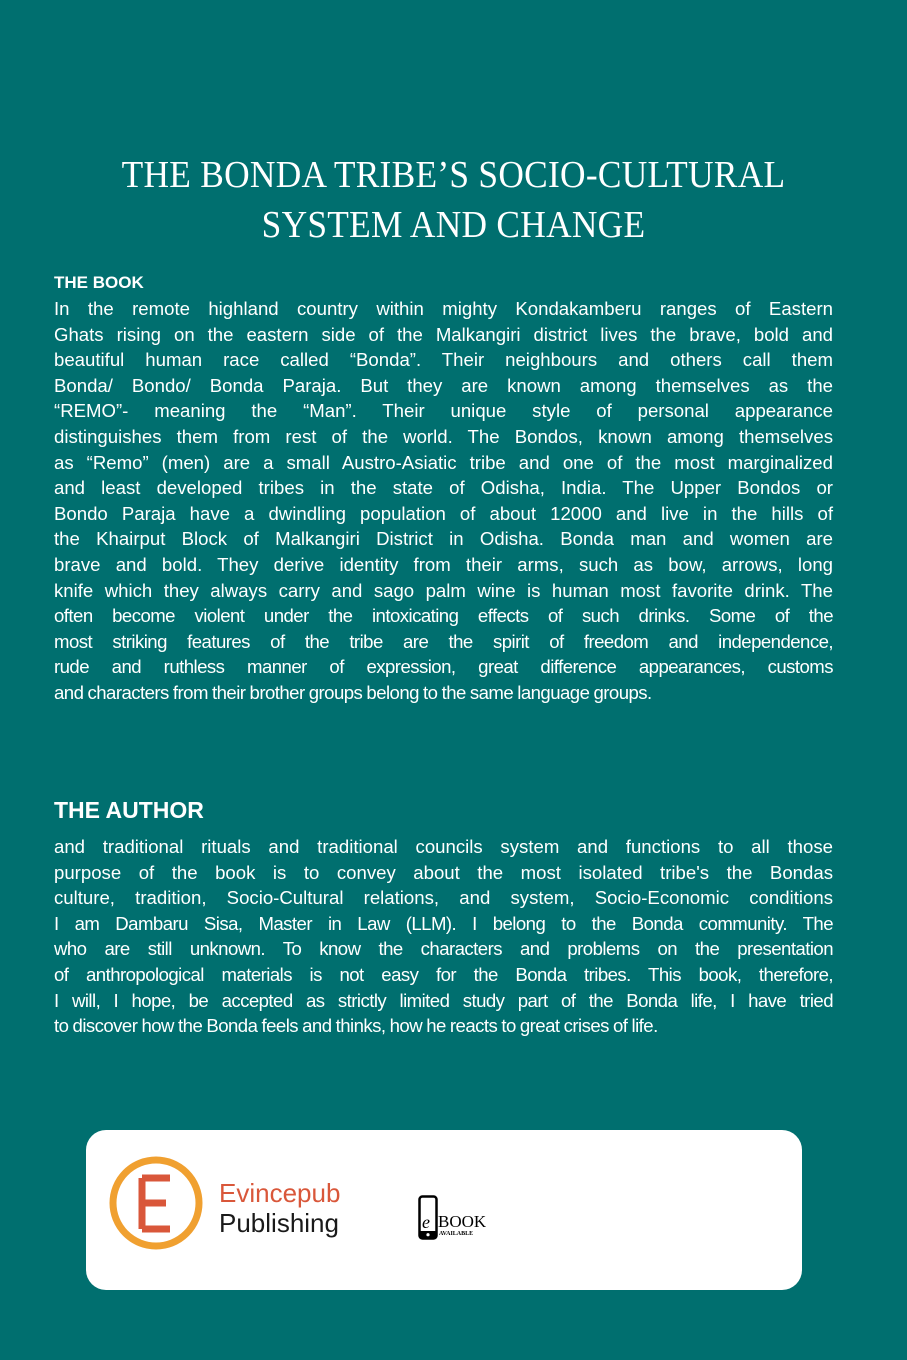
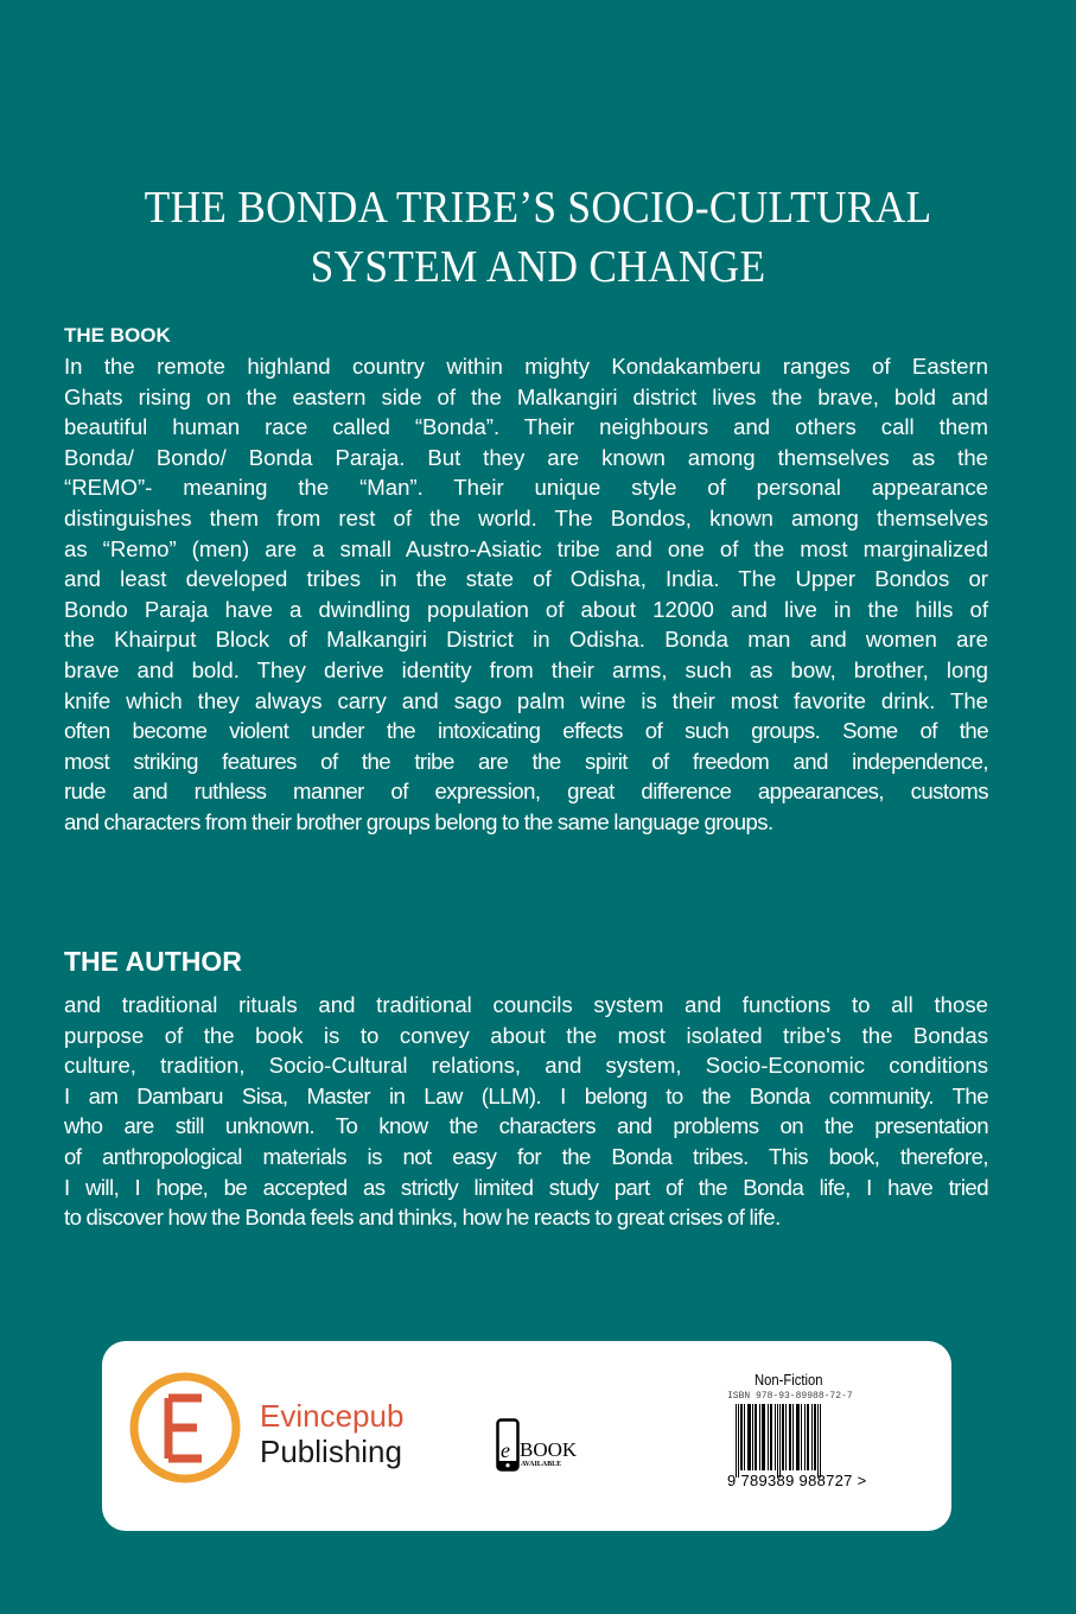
  THE BONDA TRIBE’S SOCIO-CULTURAL
  SYSTEM AND CHANGE
  THE BOOK
  In the remote highland country within mighty Kondakamberu ranges of Eastern
  Ghats rising on the eastern side of the Malkangiri district lives the brave, bold and
  beautiful human race called “Bonda”. Their neighbours and others call them
  Bonda/ Bondo/ Bonda Paraja. But they are known among themselves as the
  “REMO”- meaning the “Man”. Their unique style of personal appearance
  distinguishes them from rest of the world. The Bondos, known among themselves
  as “Remo” (men) are a small Austro-Asiatic tribe and one of the most marginalized
  and least developed tribes in the state of Odisha, India. The Upper Bondos or
  Bondo Paraja have a dwindling population of about 12000 and live in the hills of
  the Khairput Block of Malkangiri District in Odisha. Bonda man and women are
- brave and bold. They derive identity from their arms, such as bow, arrows, long
+ brave and bold. They derive identity from their arms, such as bow, brother, long
- knife which they always carry and sago palm wine is human most favorite drink. The
+ knife which they always carry and sago palm wine is their most favorite drink. The
- often become violent under the intoxicating effects of such drinks. Some of the
+ often become violent under the intoxicating effects of such groups. Some of the
  most striking features of the tribe are the spirit of freedom and independence,
  rude and ruthless manner of expression, great difference appearances, customs
  and characters from their brother groups belong to the same language groups.
  THE AUTHOR
  and traditional rituals and traditional councils system and functions to all those
  purpose of the book is to convey about the most isolated tribe's the Bondas
  culture, tradition, Socio-Cultural relations, and system, Socio-Economic conditions
  I am Dambaru Sisa, Master in Law (LLM). I belong to the Bonda community. The
  who are still unknown. To know the characters and problems on the presentation
  of anthropological materials is not easy for the Bonda tribes. This book, therefore,
  I will, I hope, be accepted as strictly limited study part of the Bonda life, I have tried
  to discover how the Bonda feels and thinks, how he reacts to great crises of life.
  Evincepub
  Publishing
  e
  BOOK
+ Non-Fiction
+ ISBN 978-93-89988-72-7
+ 9 789389 988727 >
